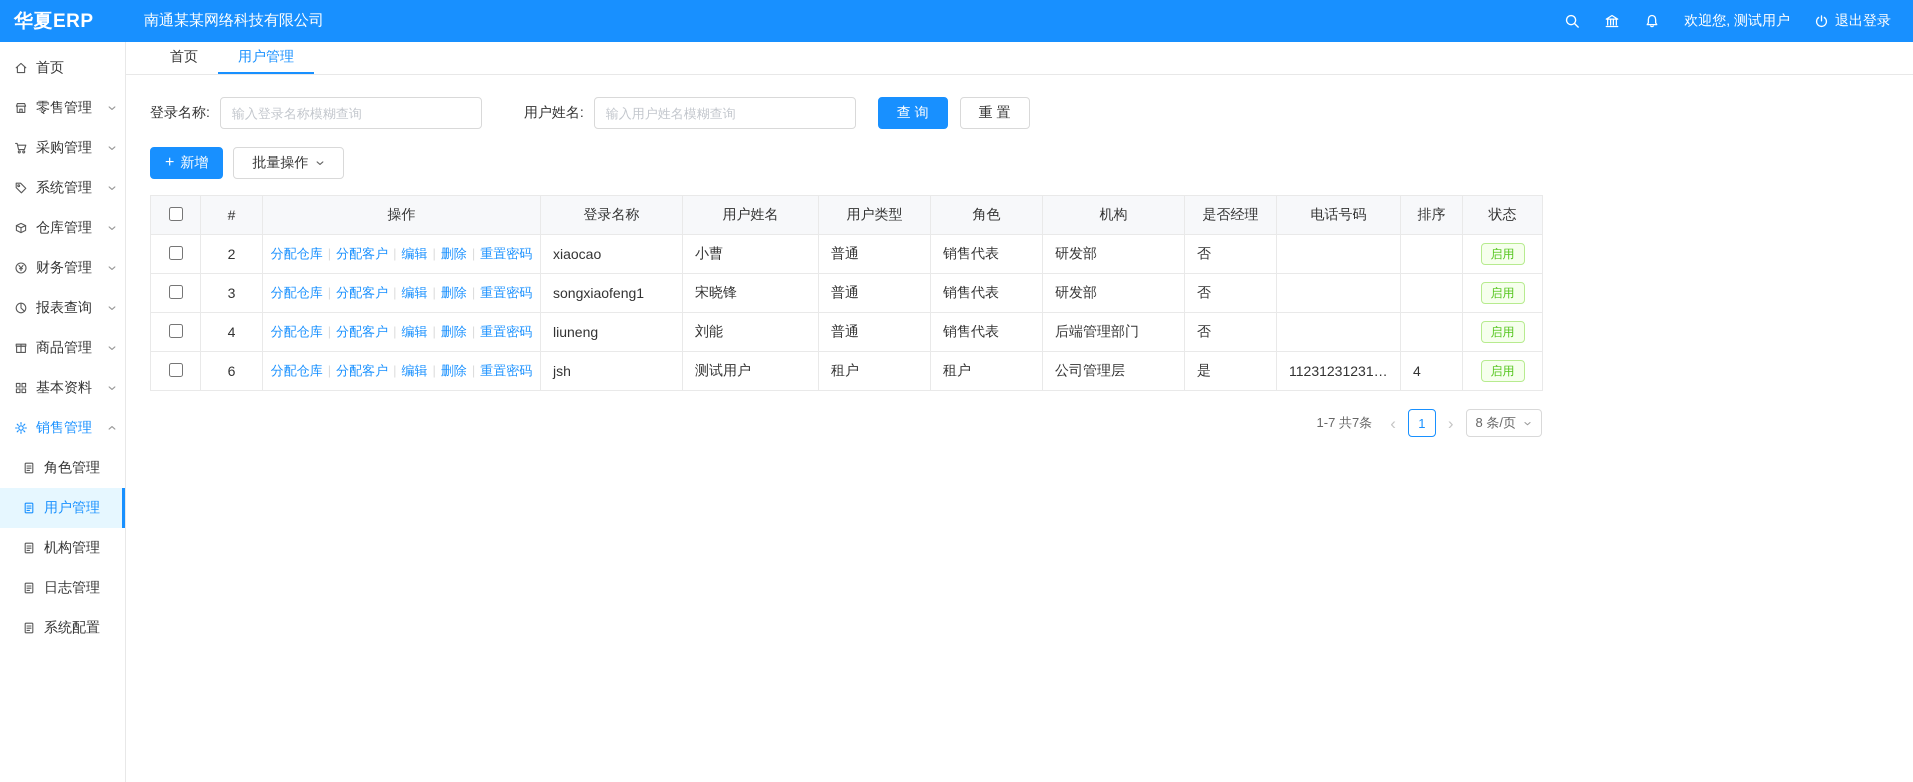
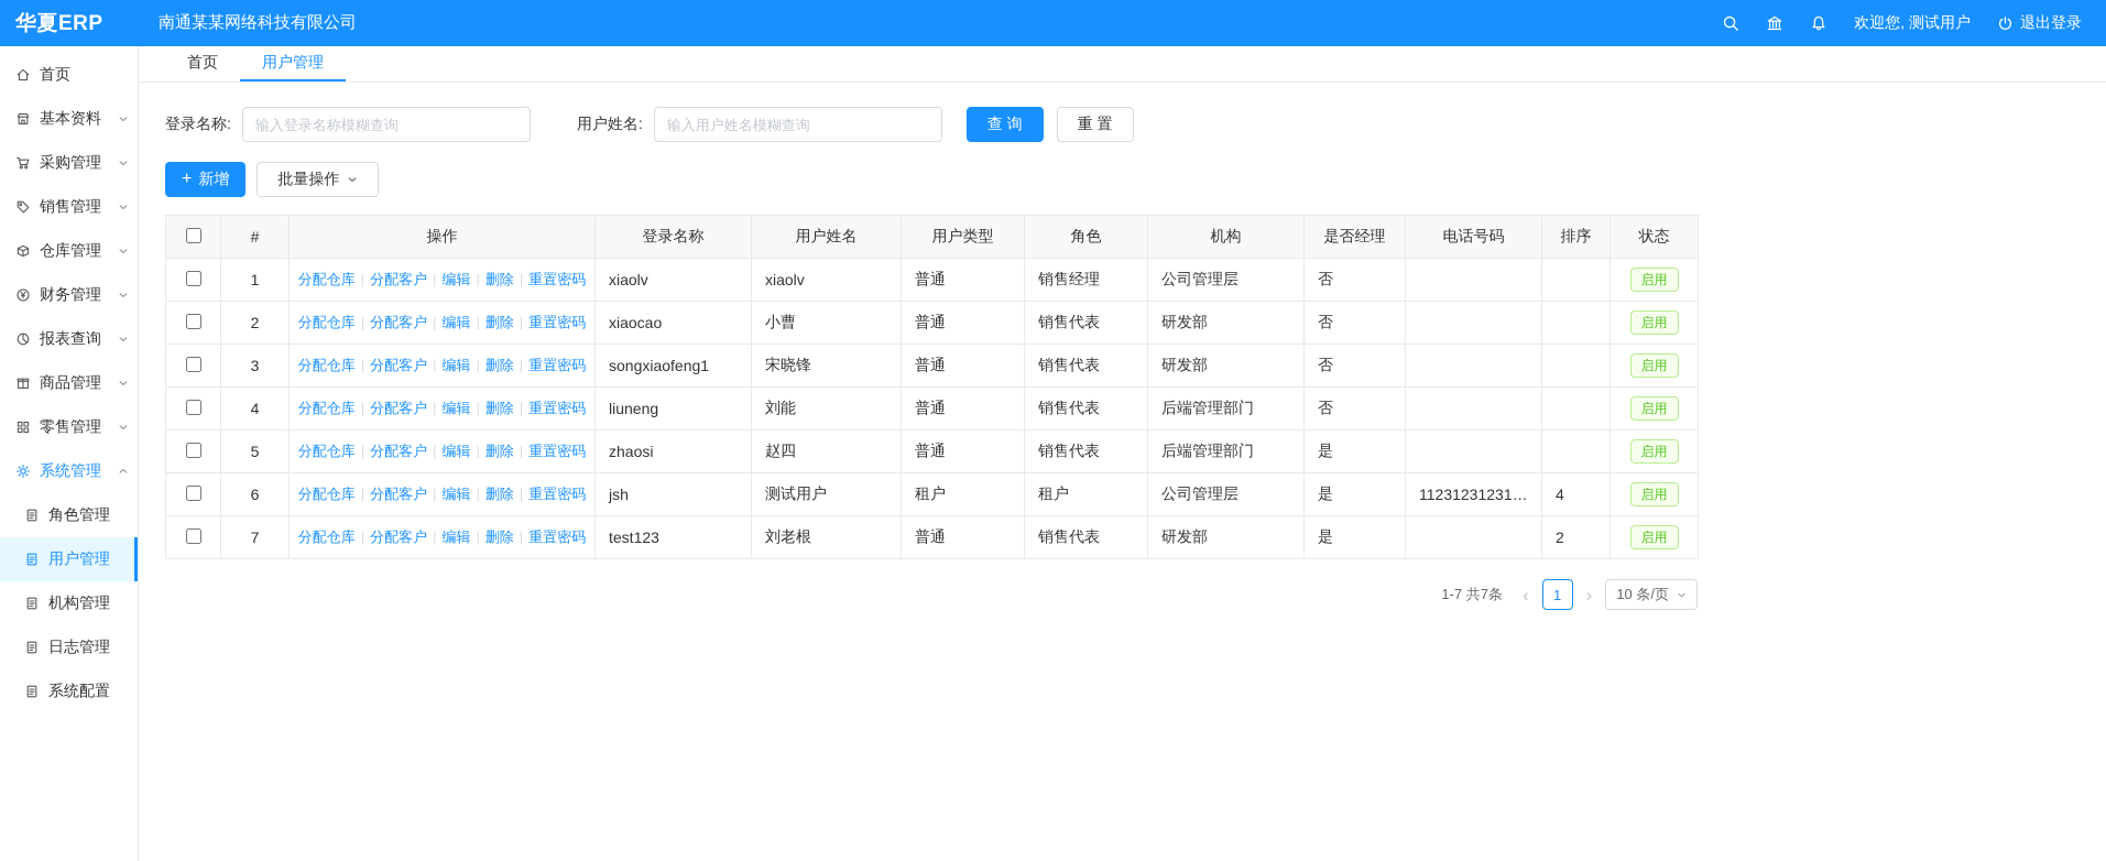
  华夏ERP
  南通某某网络科技有限公司
  欢迎您, 测试用户
  退出登录
  首页
- 零售管理
+ 基本资料
  采购管理
- 系统管理
+ 销售管理
  仓库管理
  财务管理
  报表查询
  商品管理
- 基本资料
+ 零售管理
- 销售管理
+ 系统管理
  角色管理
  用户管理
  机构管理
  日志管理
  系统配置
  首页
  用户管理
  登录名称:
  输入登录名称模糊查询
  用户姓名:
  输入用户姓名模糊查询
  查 询
  重 置
  +
  新增
  批量操作
  	#	操作	登录名称	用户姓名	用户类型	角色	机构	是否经理	电话号码	排序	状态
+ 	1	分配仓库 | 分配客户 | 编辑 | 删除 | 重置密码	xiaolv	xiaolv	普通	销售经理	公司管理层	否			启用
  	2	分配仓库 | 分配客户 | 编辑 | 删除 | 重置密码	xiaocao	小曹	普通	销售代表	研发部	否			启用
  	3	分配仓库 | 分配客户 | 编辑 | 删除 | 重置密码	songxiaofeng1	宋晓锋	普通	销售代表	研发部	否			启用
  	4	分配仓库 | 分配客户 | 编辑 | 删除 | 重置密码	liuneng	刘能	普通	销售代表	后端管理部门	否			启用
+ 	5	分配仓库 | 分配客户 | 编辑 | 删除 | 重置密码	zhaosi	赵四	普通	销售代表	后端管理部门	是			启用
  	6	分配仓库 | 分配客户 | 编辑 | 删除 | 重置密码	jsh	测试用户	租户	租户	公司管理层	是	1123123123132	4	启用
+ 	7	分配仓库 | 分配客户 | 编辑 | 删除 | 重置密码	test123	刘老根	普通	销售代表	研发部	是		2	启用
  1-7 共7条
  ‹
  1
  ›
- 8 条/页
+ 10 条/页
